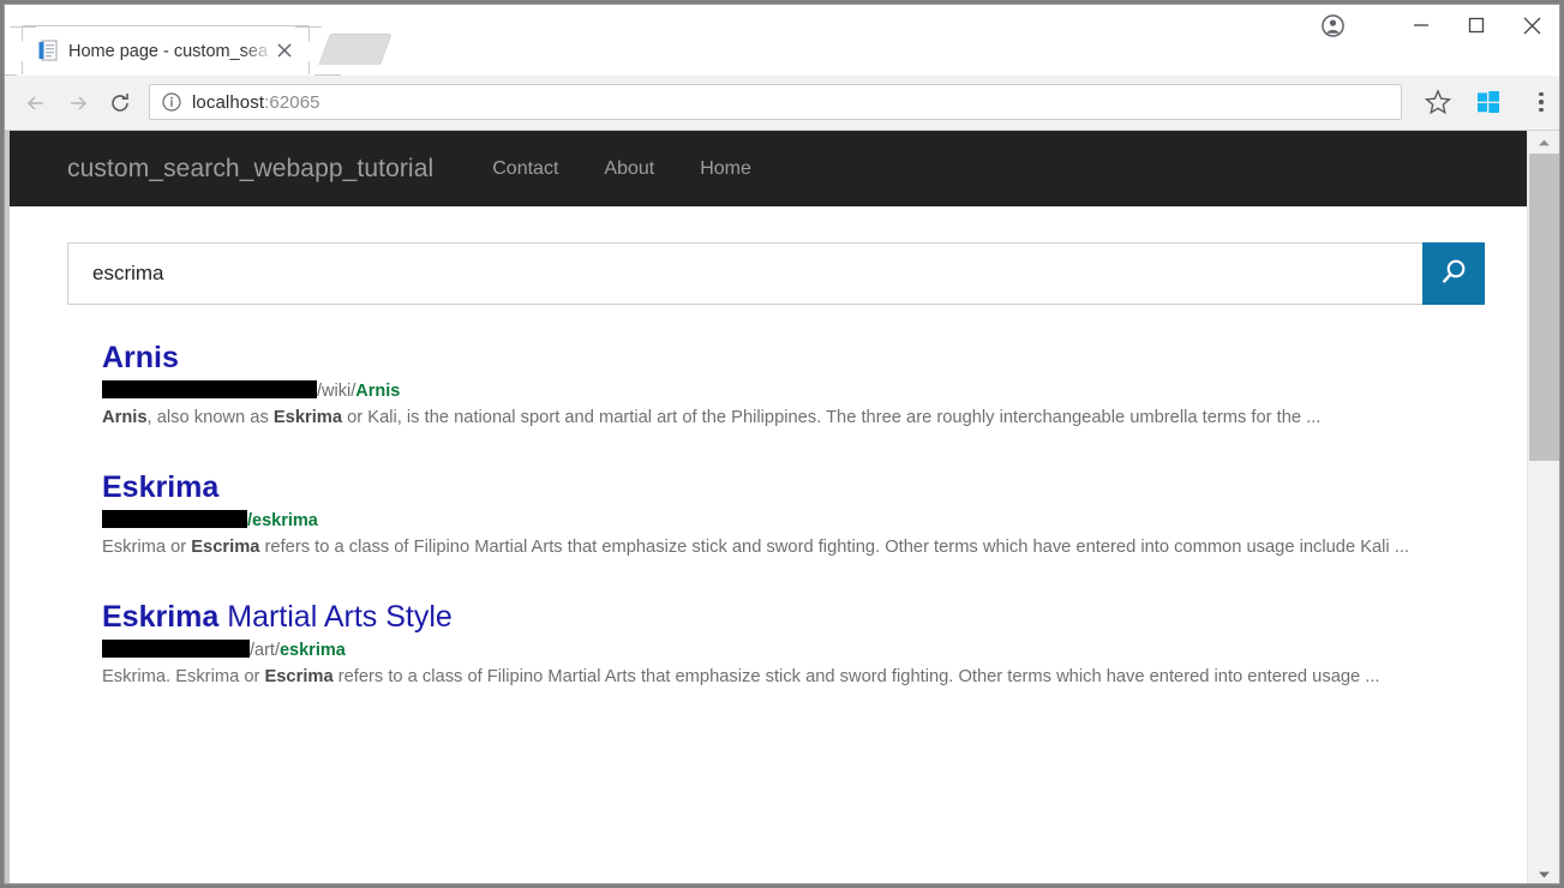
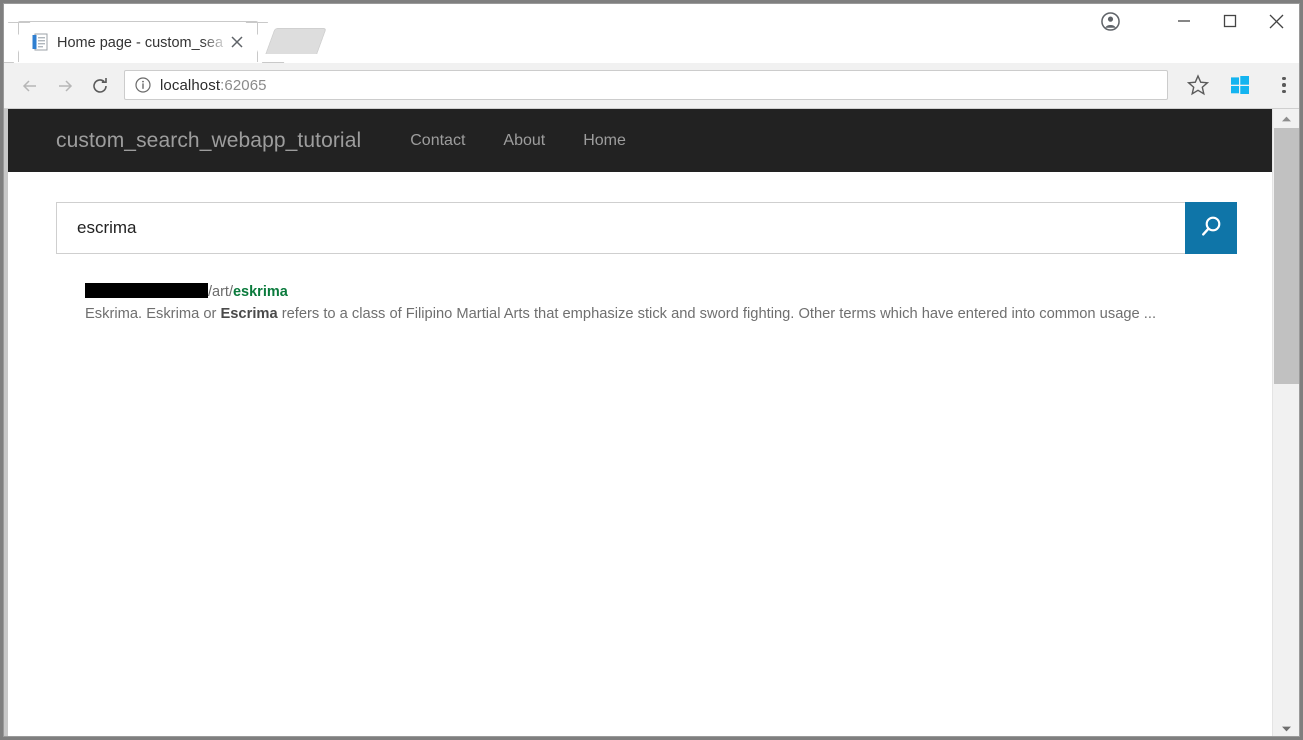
  Home page - custom_sea
  localhost:62065
  custom_search_webapp_tutorial
  Contact
  About
  Home
  escrima
- Arnis
- /wiki/Arnis
- Arnis, also known as Eskrima or Kali, is the national sport and martial art of the Philippines. The three are roughly interchangeable umbrella terms for the ...
- Eskrima
- /eskrima
- Eskrima or Escrima refers to a class of Filipino Martial Arts that emphasize stick and sword fighting. Other terms which have entered into common usage include Kali ...
- Eskrima Martial Arts Style
  /art/eskrima
- Eskrima. Eskrima or Escrima refers to a class of Filipino Martial Arts that emphasize stick and sword fighting. Other terms which have entered into entered usage ...
+ Eskrima. Eskrima or Escrima refers to a class of Filipino Martial Arts that emphasize stick and sword fighting. Other terms which have entered into common usage ...
